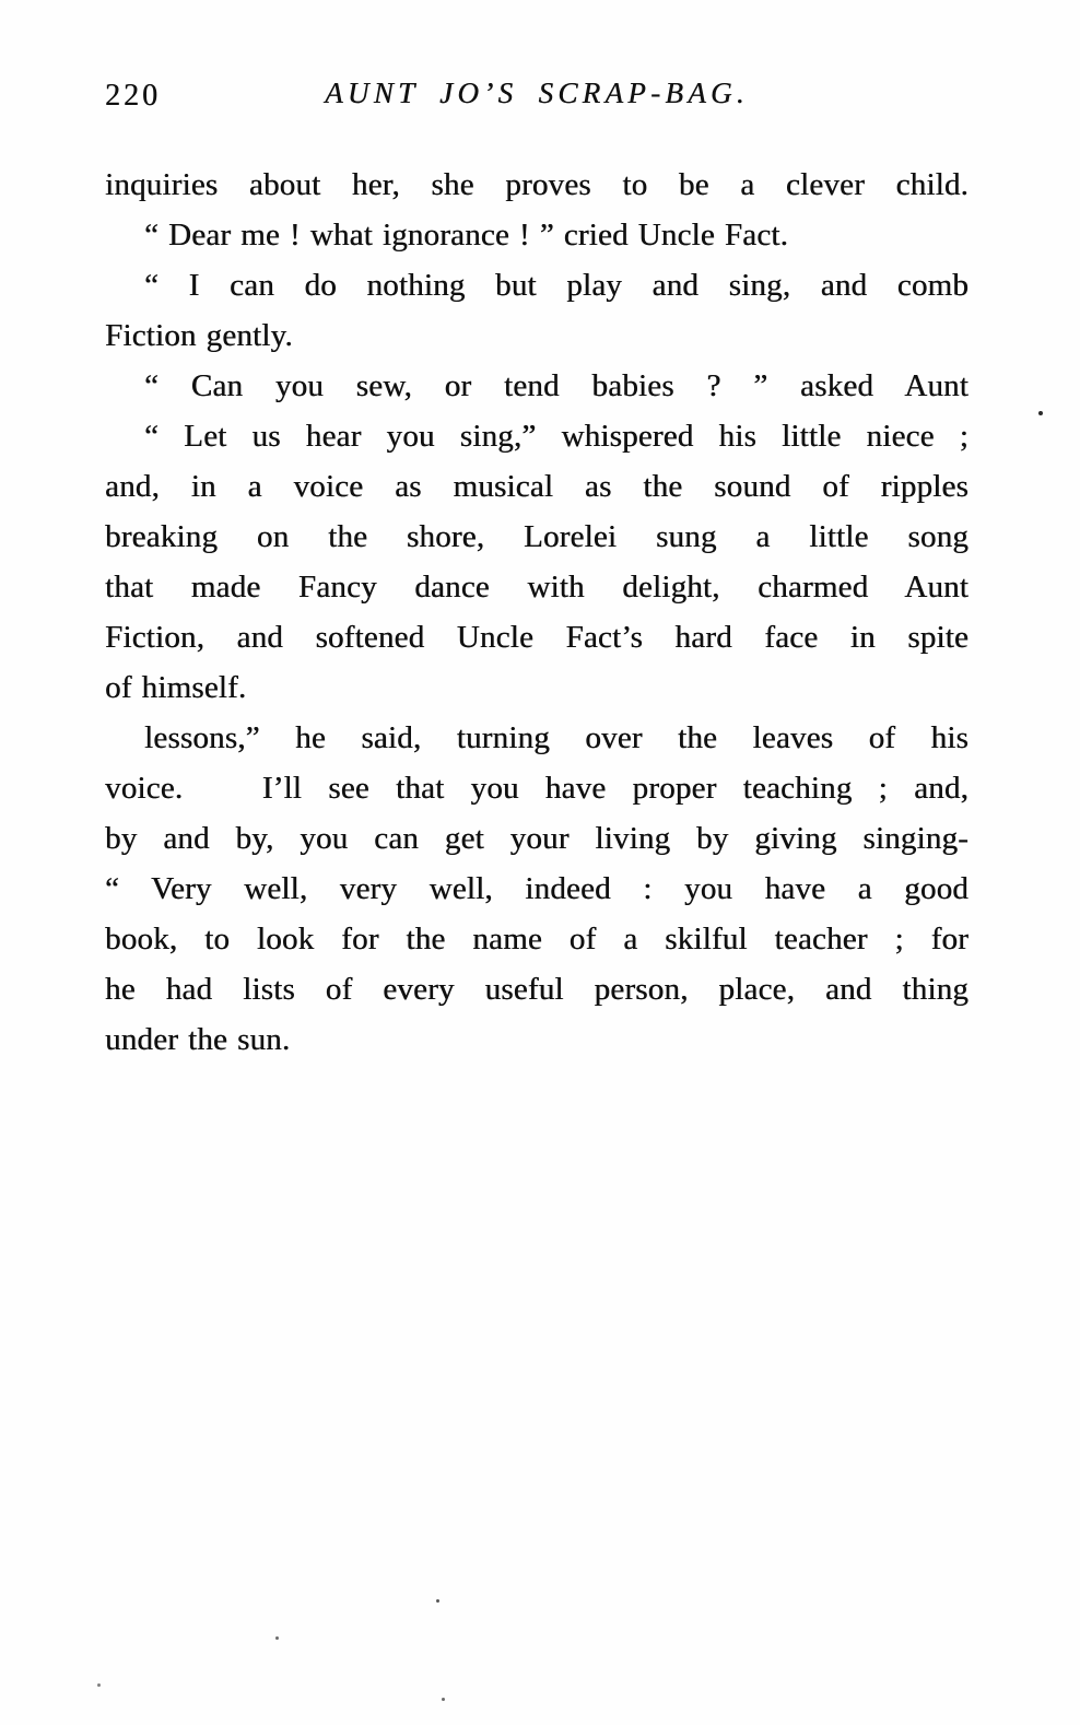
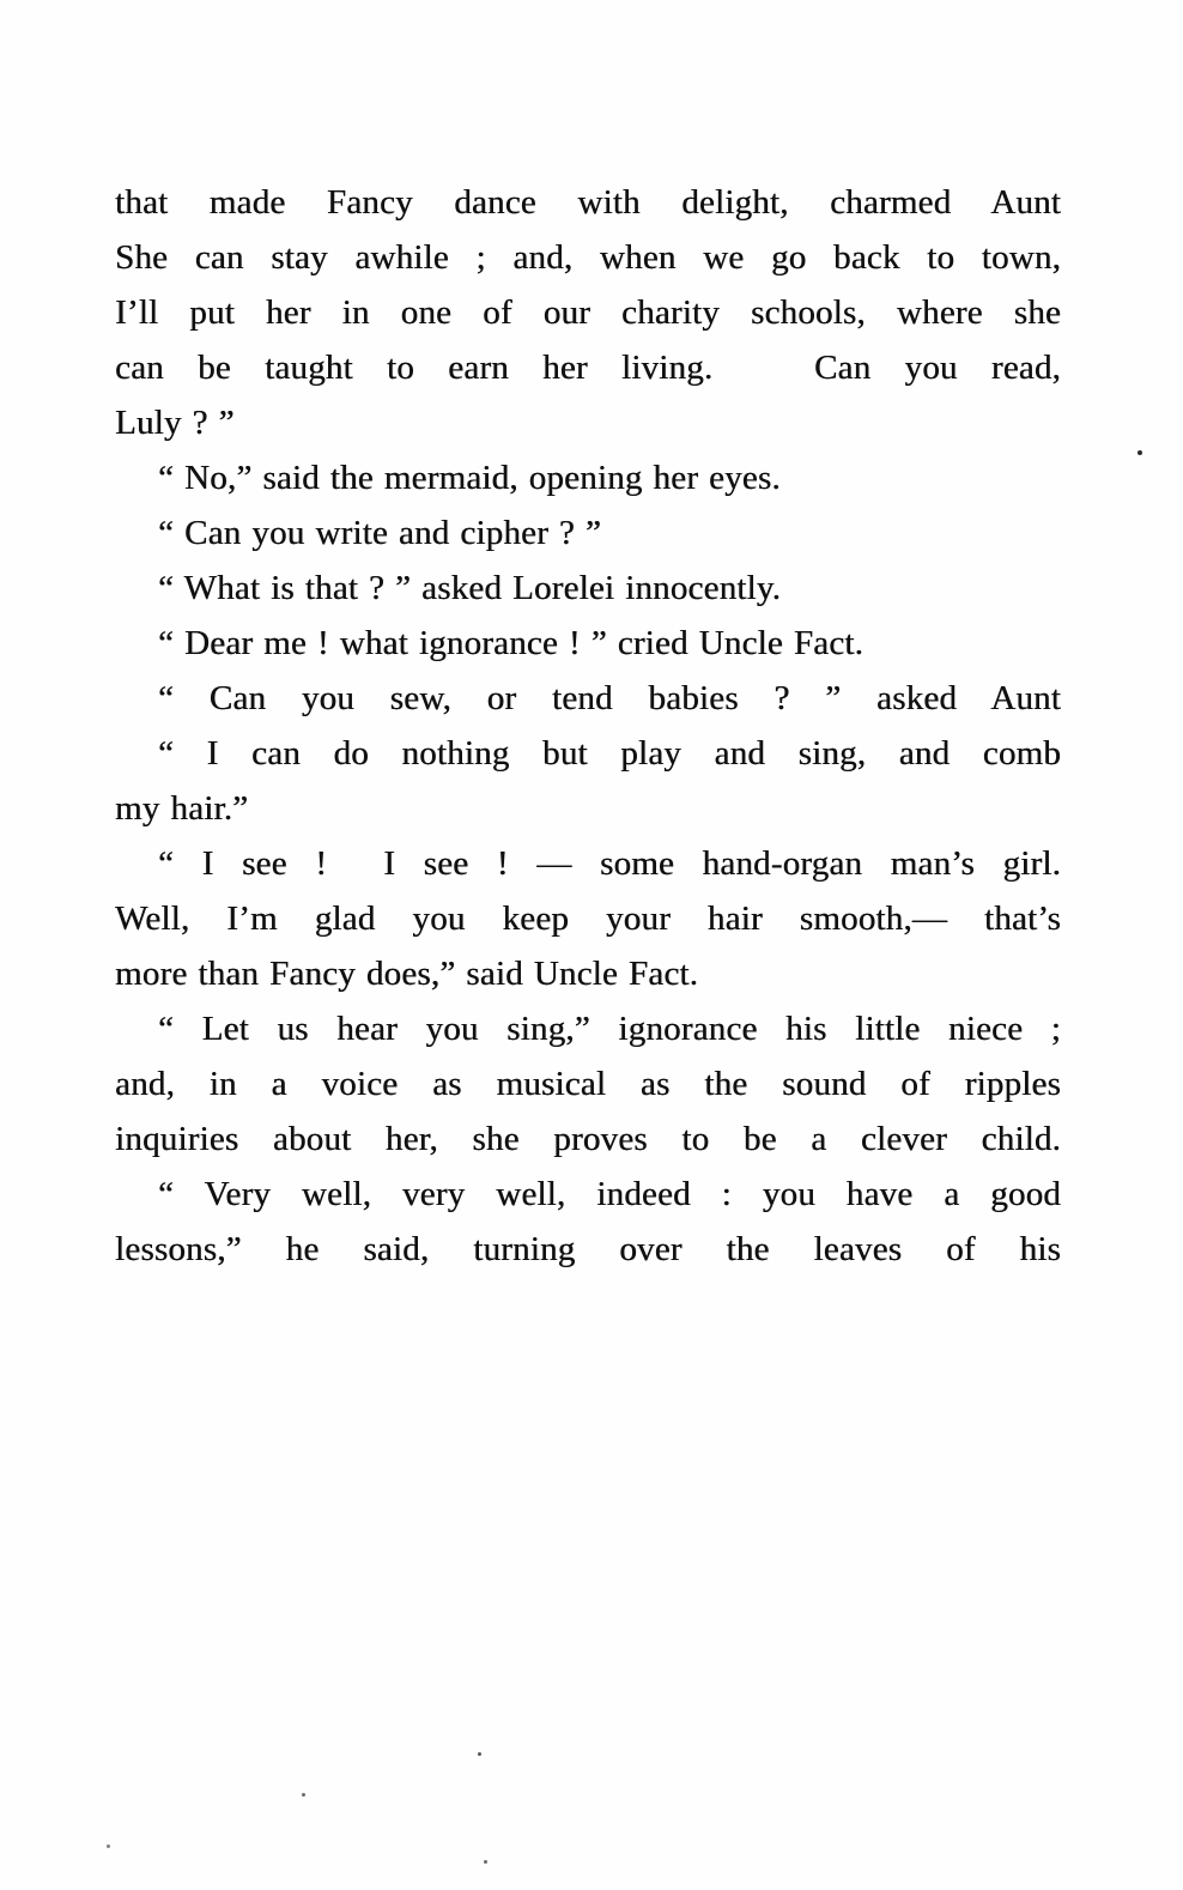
- 220
- AUNT JO’S SCRAP-BAG.
- inquiries about her, she proves to be a clever child.
+ that made Fancy dance with delight, charmed Aunt
+ She can stay awhile ; and, when we go back to town,
+ I’ll put her in one of our charity schools, where she
+ can be taught to earn her living. Can you read,
+ Luly ? ”
+ “ No,” said the mermaid, opening her eyes.
+ “ Can you write and cipher ? ”
+ “ What is that ? ” asked Lorelei innocently.
  “ Dear me ! what ignorance ! ” cried Uncle Fact.
- “ I can do nothing but play and sing, and comb
+ “ Can you sew, or tend babies ? ” asked Aunt
- Fiction gently.
- “ Can you sew, or tend babies ? ” asked Aunt
+ “ I can do nothing but play and sing, and comb
+ my hair.”
+ “ I see ! I see ! — some hand-organ man’s girl.
+ Well, I’m glad you keep your hair smooth,— that’s
+ more than Fancy does,” said Uncle Fact.
- “ Let us hear you sing,” whispered his little niece ;
+ “ Let us hear you sing,” ignorance his little niece ;
  and, in a voice as musical as the sound of ripples
- breaking on the shore, Lorelei sung a little song
- that made Fancy dance with delight, charmed Aunt
+ inquiries about her, she proves to be a clever child.
- Fiction, and softened Uncle Fact’s hard face in spite
- of himself.
- lessons,” he said, turning over the leaves of his
+ “ Very well, very well, indeed : you have a good
- voice. I’ll see that you have proper teaching ; and,
- by and by, you can get your living by giving singing-
- “ Very well, very well, indeed : you have a good
+ lessons,” he said, turning over the leaves of his
- book, to look for the name of a skilful teacher ; for
- he had lists of every useful person, place, and thing
- under the sun.
